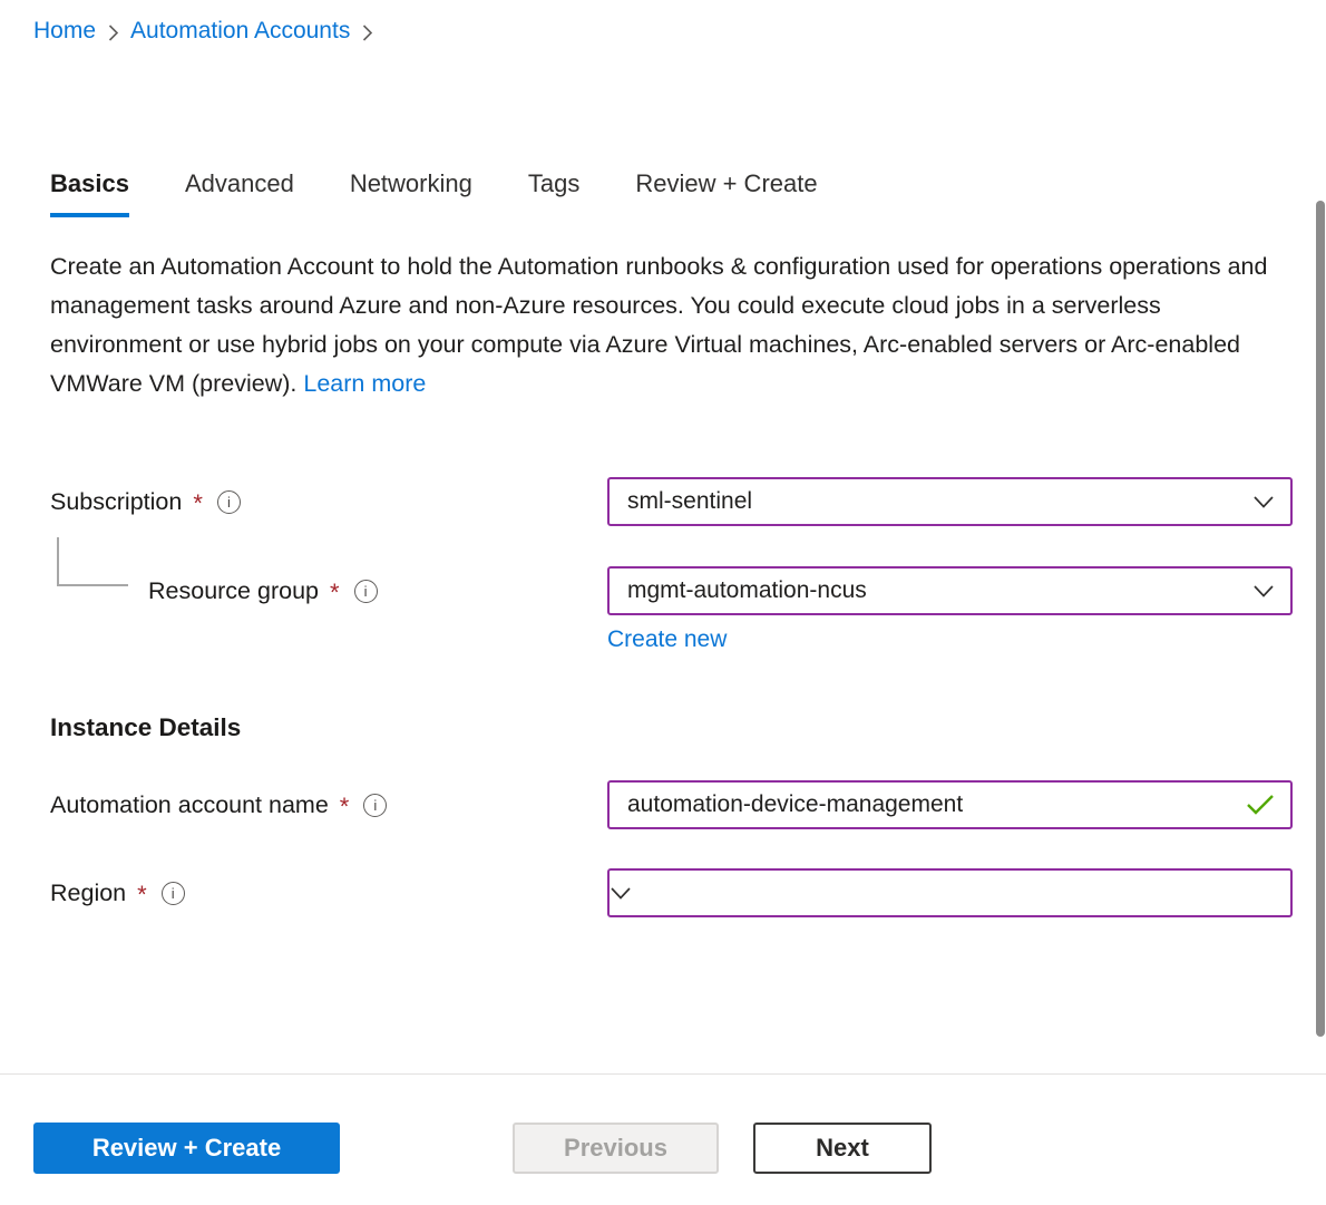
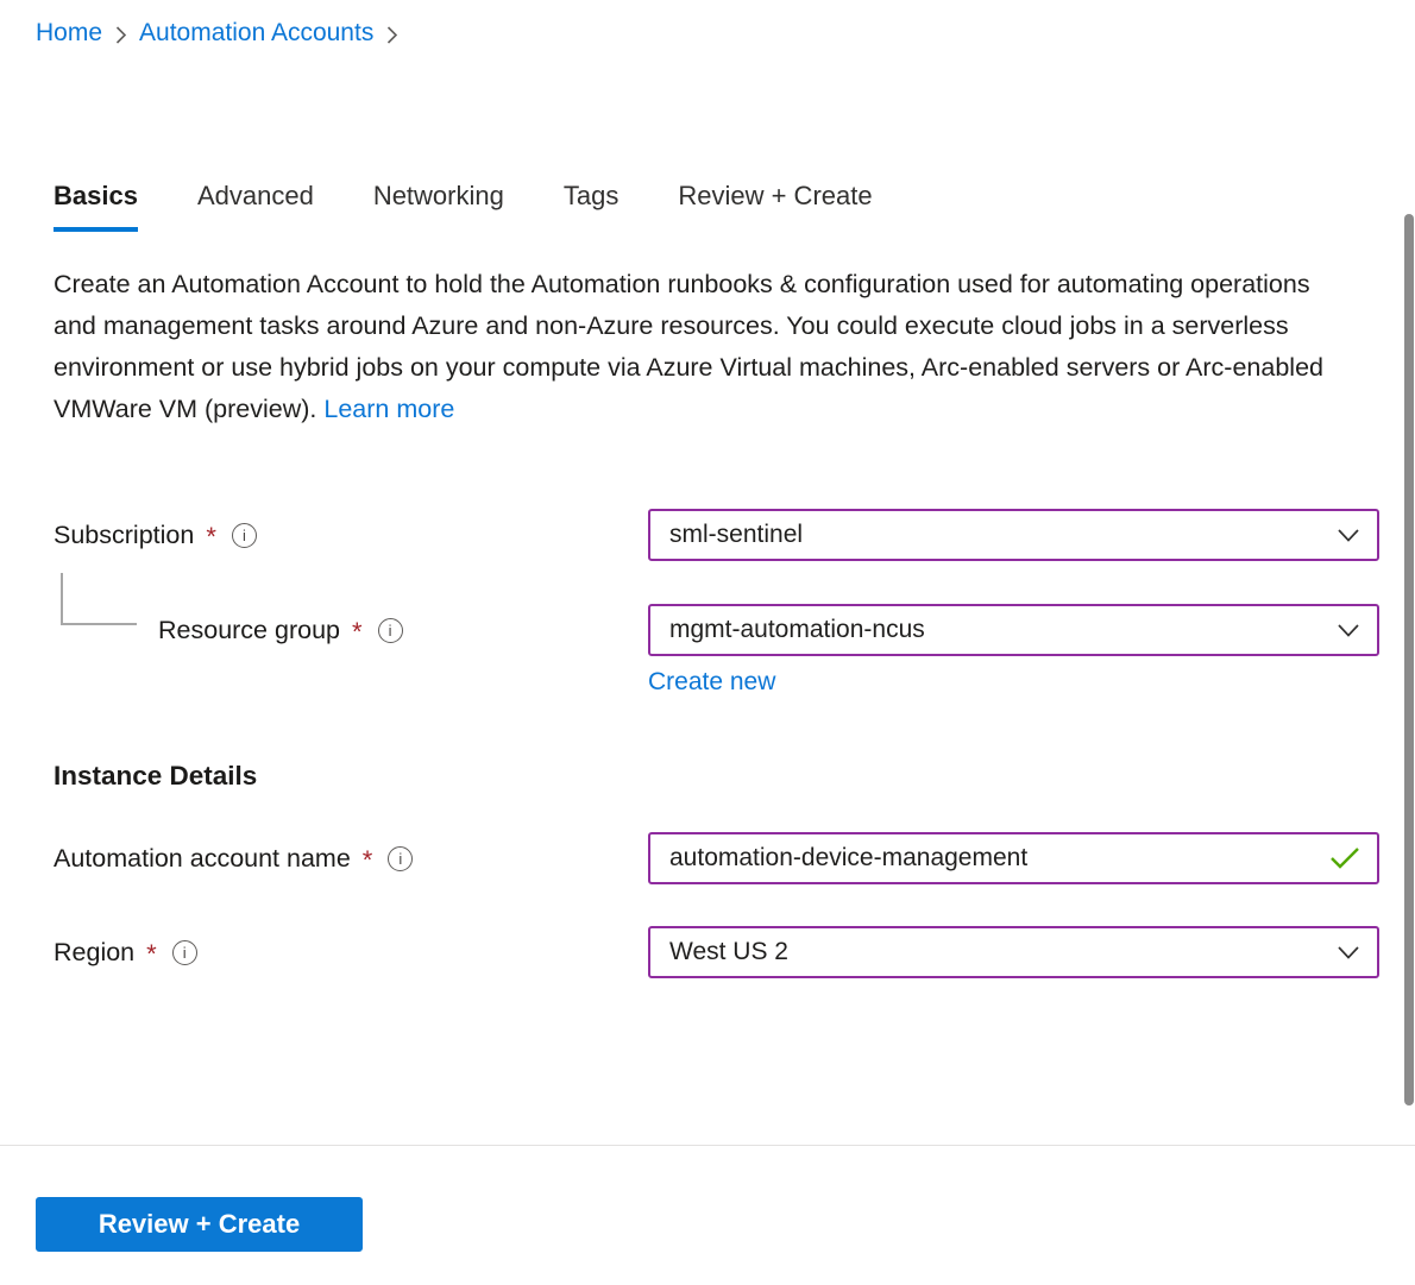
  Home
  Automation Accounts
  Basics
  Advanced
  Networking
  Tags
  Review + Create
- Create an Automation Account to hold the Automation runbooks & configuration used for operations operations and management tasks around Azure and non-Azure resources. You could execute cloud jobs in a serverless environment or use hybrid jobs on your compute via Azure Virtual machines, Arc-enabled servers or Arc-enabled VMWare VM (preview). Learn more
+ Create an Automation Account to hold the Automation runbooks & configuration used for automating operations and management tasks around Azure and non-Azure resources. You could execute cloud jobs in a serverless environment or use hybrid jobs on your compute via Azure Virtual machines, Arc-enabled servers or Arc-enabled VMWare VM (preview). Learn more
  Subscription
  *
  i
  sml-sentinel
  Resource group
  *
  i
  mgmt-automation-ncus
  Create new
  Instance Details
  Automation account name
  *
  i
  automation-device-management
  Region
  *
  i
+ West US 2
  Review + Create
- Previous
- Next
